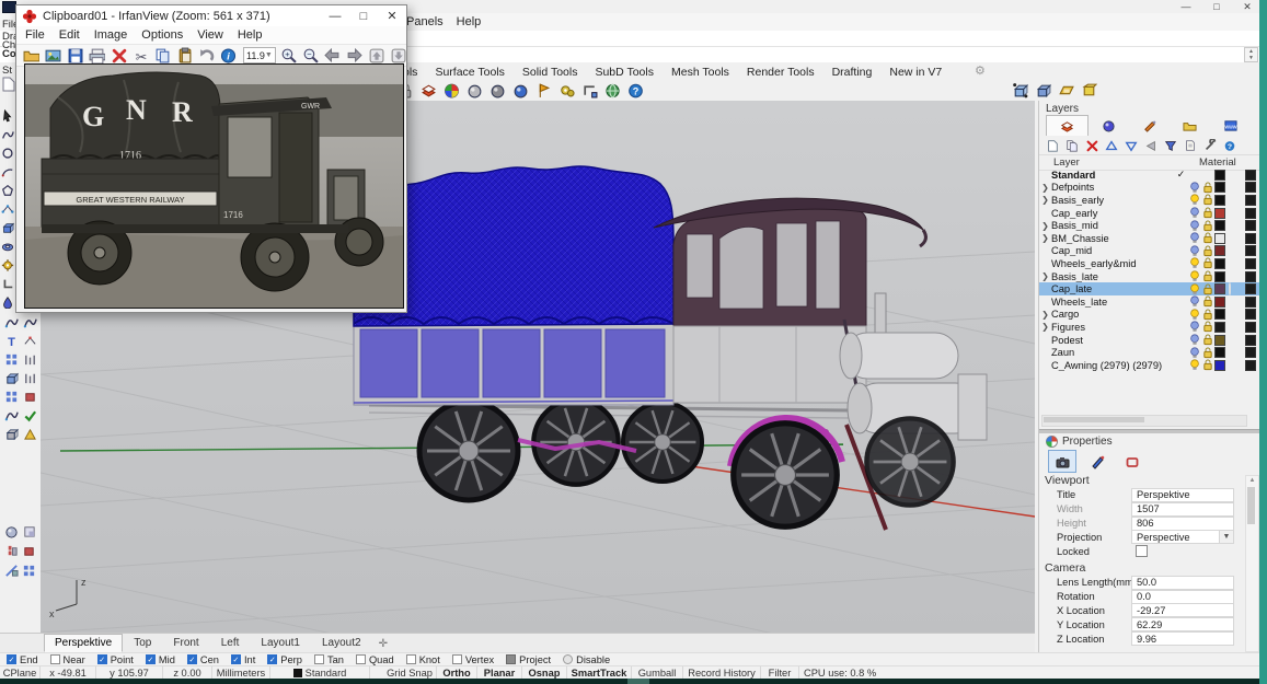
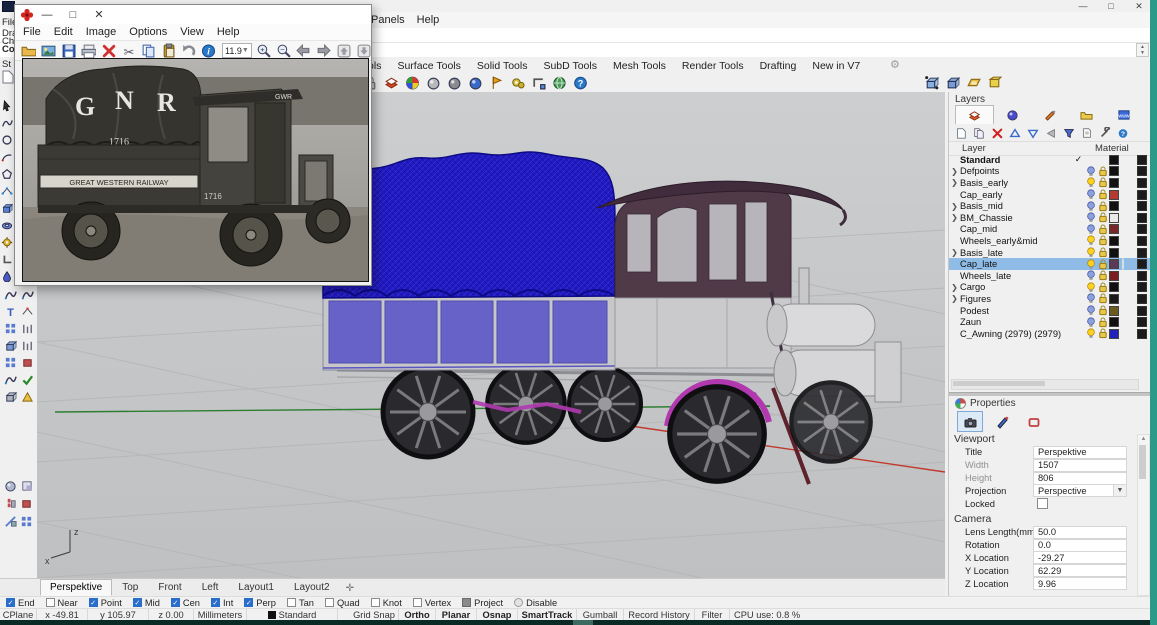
  —
  □
  ✕
  Panels
  Help
  ls Surface Tools Solid Tools SubD Tools Mesh Tools Render Tools Drafting New in V7
  ⚙
  ?
  T
  Fil
  St
  z
  x
  Perspektive
  Top
  Front
  Left
  Layout1
  Layout2
  ✛
  Layers
  Layer
  Material
  Standard
  ✓
  ❯
  Defpoints
  ❯
  Basis_early
  Cap_early
  ❯
  Basis_mid
  ❯
  BM_Chassie
  Cap_mid
  Wheels_early&mid
  ❯
  Basis_late
  Cap_late
  Wheels_late
  ❯
  Cargo
  ❯
  Figures
  Podest
  Zaun
  C_Awning (2979) (2979)
  Properties
  Viewport
  Title
  Perspektive
  Width
  1507
  Height
  806
  Projection
  Perspective
  Locked
  Camera
  Lens Length(mm
  50.0
  Rotation
  0.0
  X Location
  -29.27
  Y Location
  62.29
  Z Location
  9.96
  End
  Near
  Point
  Mid
  Cen
  Int
  Perp
  Tan
  Quad
  Knot
  Vertex
  Project
  Disable
  CPlane
  x -49.81
  y 105.97
  z 0.00
  Millimeters
  Standard
  Grid Snap
  Ortho
  Planar
  Osnap
  SmartTrack
  Gumball
  Record History
  Filter
  CPU use: 0.8 %
- Clipboard01 - IrfanView (Zoom: 561 x 371)
  —
  □
  ✕
  File
  Edit
  Image
  Options
  View
  Help
  ✂
  i
  11.9
  +
  −
  G
  N
  R
  1716
  GREAT WESTERN RAILWAY
  1716
